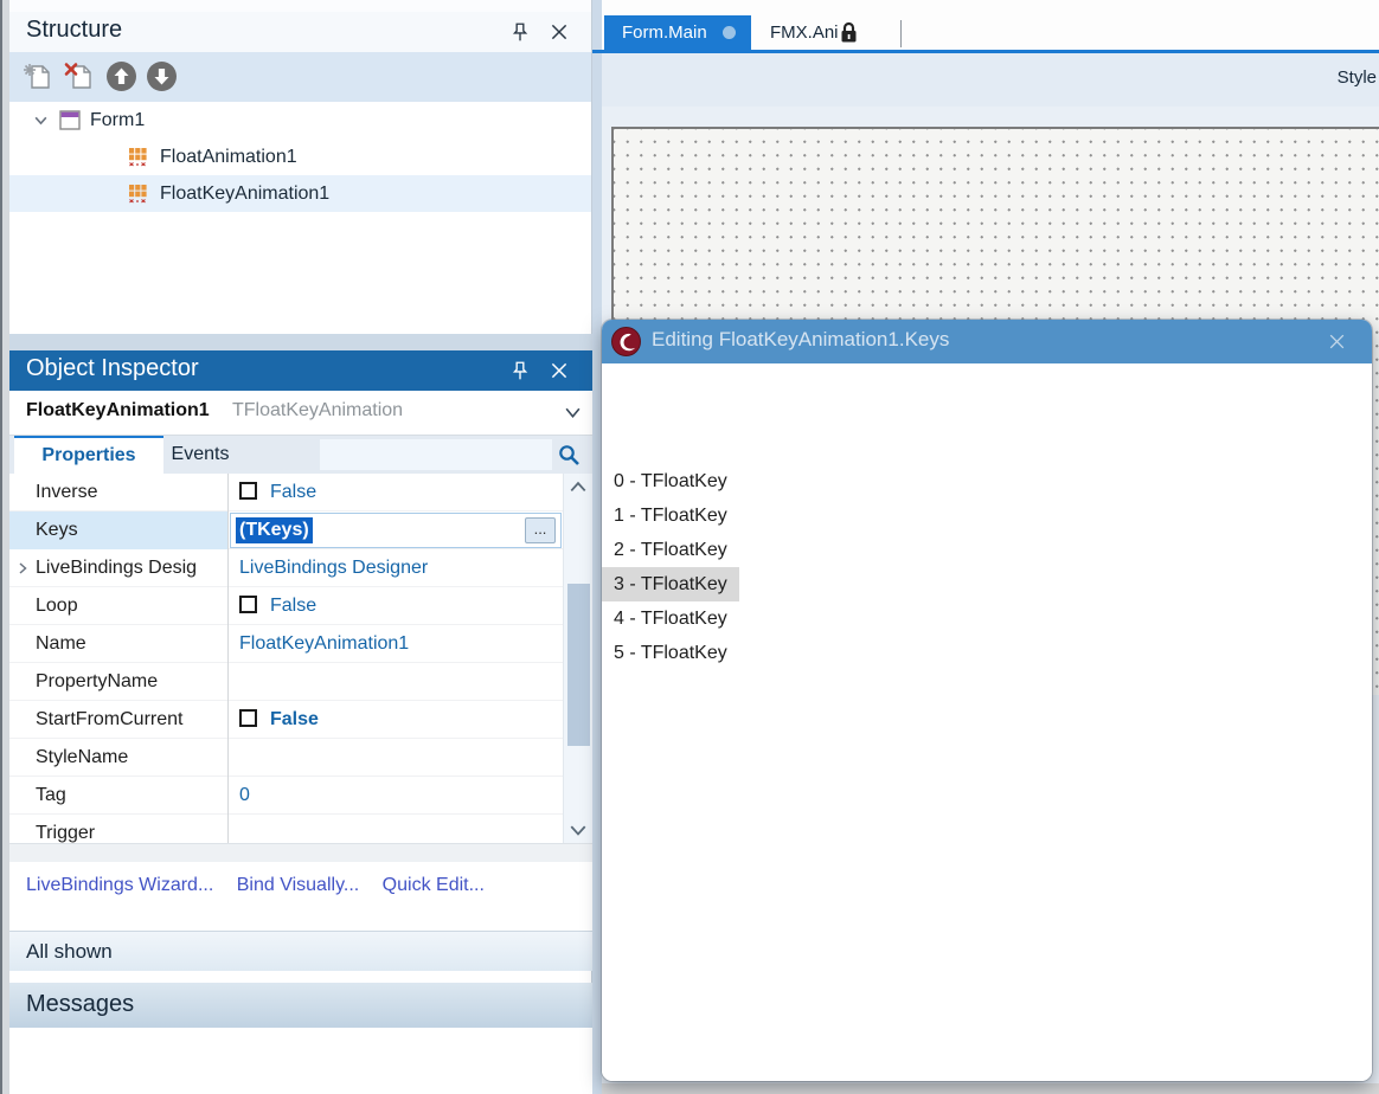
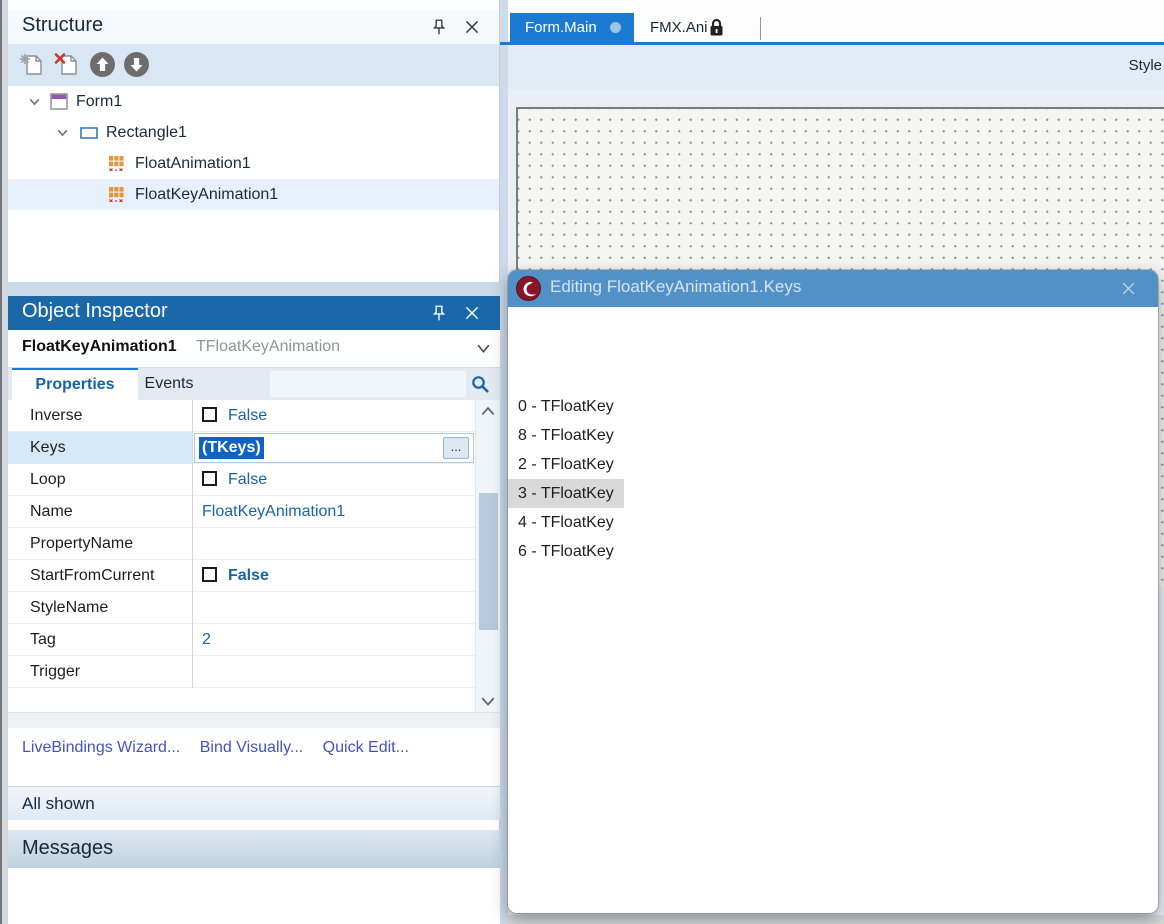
  Structure
  Form1
+ Rectangle1
  FloatAnimation1
  FloatKeyAnimation1
  Object Inspector
  FloatKeyAnimation1
  TFloatKeyAnimation
  Properties
  Events
  Inverse
  False
  Keys
  (TKeys)
  ...
- LiveBindings Desig
- LiveBindings Designer
  Loop
  False
  Name
  FloatKeyAnimation1
  PropertyName
  StartFromCurrent
  False
  StyleName
  Tag
- 0
+ 2
  Trigger
  LiveBindings Wizard... Bind Visually... Quick Edit...
  All shown
  Messages
  Form.Main
  FMX.Ani
  Style
  Editing FloatKeyAnimation1.Keys
  0 - TFloatKey
- 1 - TFloatKey
+ 8 - TFloatKey
  2 - TFloatKey
  3 - TFloatKey
  4 - TFloatKey
- 5 - TFloatKey
+ 6 - TFloatKey
